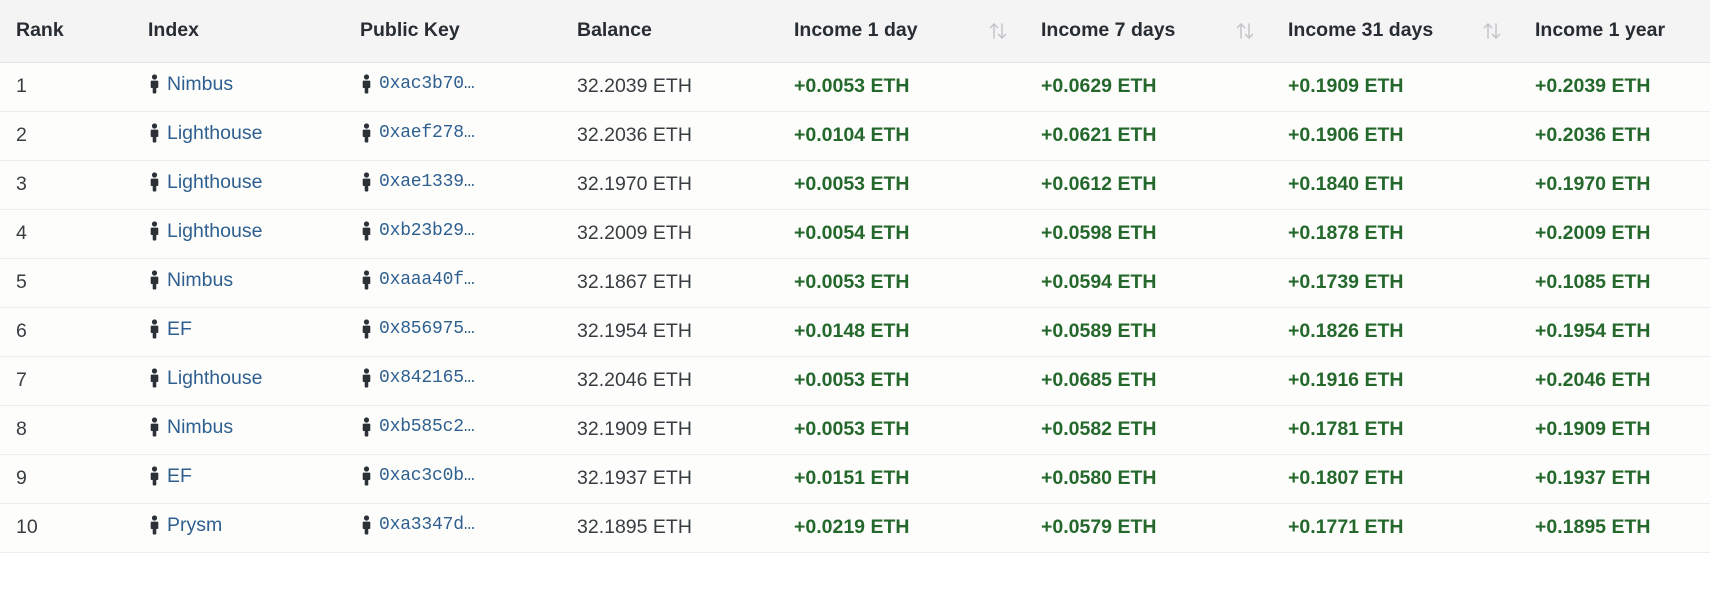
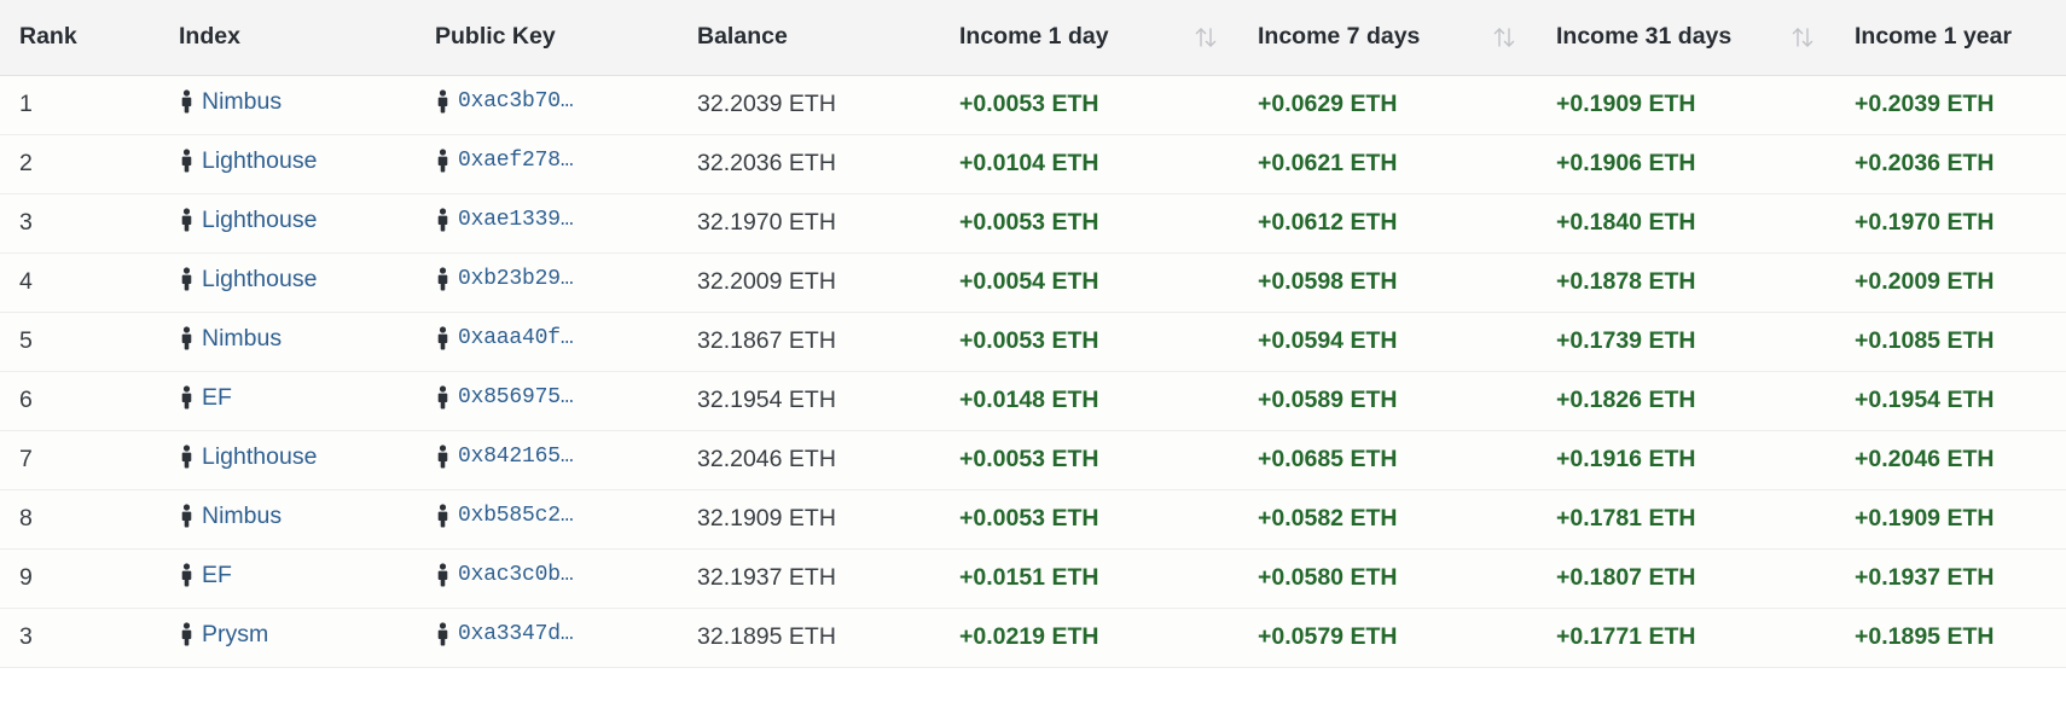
  Rank	Index	Public Key	Balance	Income 1 day	Income 7 days	Income 31 days	Income 1 year
  1	Nimbus	0xac3b70…	32.2039 ETH	+0.0053 ETH	+0.0629 ETH	+0.1909 ETH	+0.2039 ETH
  2	Lighthouse	0xaef278…	32.2036 ETH	+0.0104 ETH	+0.0621 ETH	+0.1906 ETH	+0.2036 ETH
  3	Lighthouse	0xae1339…	32.1970 ETH	+0.0053 ETH	+0.0612 ETH	+0.1840 ETH	+0.1970 ETH
  4	Lighthouse	0xb23b29…	32.2009 ETH	+0.0054 ETH	+0.0598 ETH	+0.1878 ETH	+0.2009 ETH
  5	Nimbus	0xaaa40f…	32.1867 ETH	+0.0053 ETH	+0.0594 ETH	+0.1739 ETH	+0.1085 ETH
  6	EF	0x856975…	32.1954 ETH	+0.0148 ETH	+0.0589 ETH	+0.1826 ETH	+0.1954 ETH
  7	Lighthouse	0x842165…	32.2046 ETH	+0.0053 ETH	+0.0685 ETH	+0.1916 ETH	+0.2046 ETH
  8	Nimbus	0xb585c2…	32.1909 ETH	+0.0053 ETH	+0.0582 ETH	+0.1781 ETH	+0.1909 ETH
  9	EF	0xac3c0b…	32.1937 ETH	+0.0151 ETH	+0.0580 ETH	+0.1807 ETH	+0.1937 ETH
- 10	Prysm	0xa3347d…	32.1895 ETH	+0.0219 ETH	+0.0579 ETH	+0.1771 ETH	+0.1895 ETH
+ 3	Prysm	0xa3347d…	32.1895 ETH	+0.0219 ETH	+0.0579 ETH	+0.1771 ETH	+0.1895 ETH
